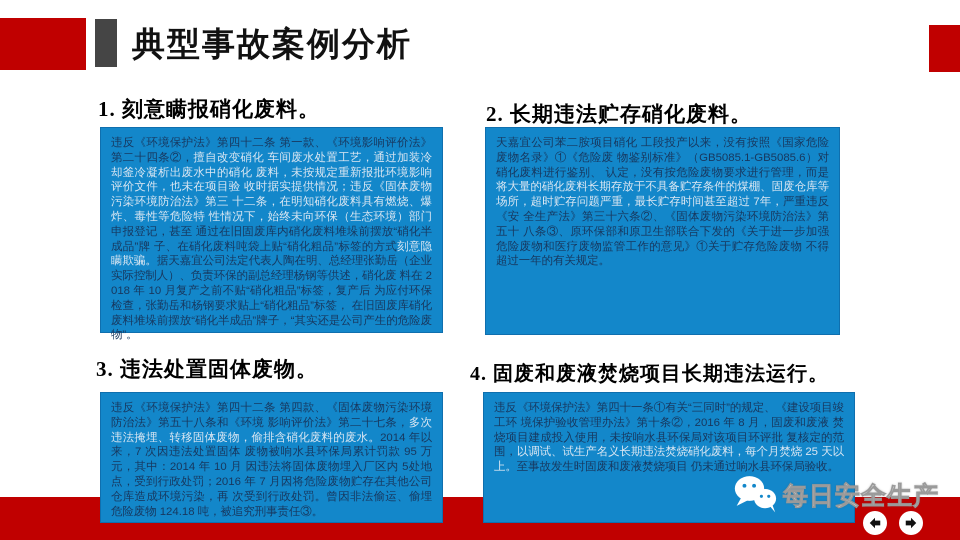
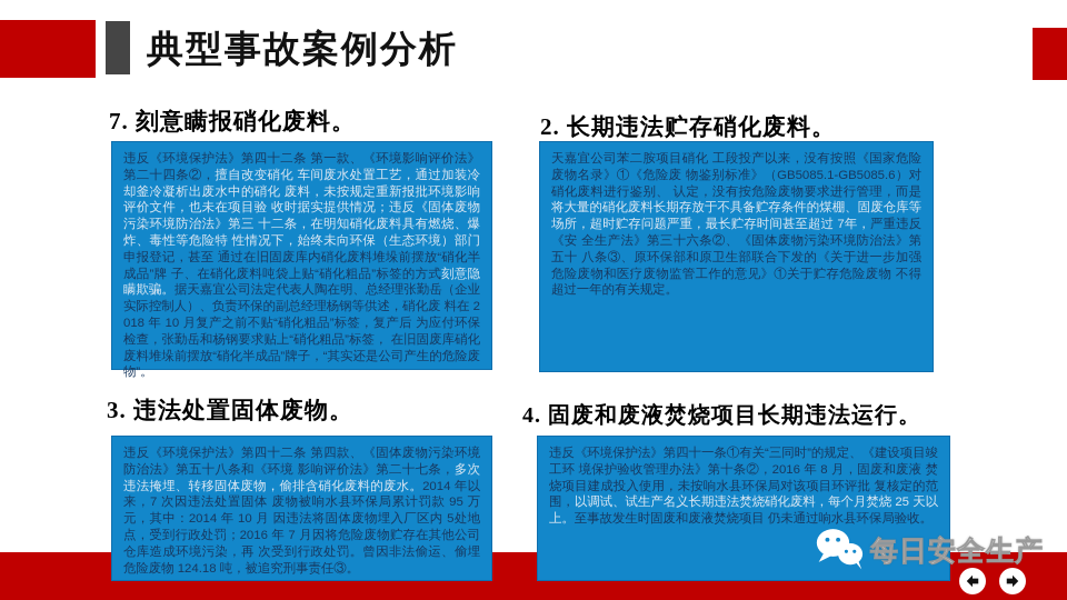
  典型事故案例分析
- 1. 刻意瞒报硝化废料。
+ 7. 刻意瞒报硝化废料。
  违反《环境保护法》第四十二条 第一款、《环境影响评价法》第二十四条②，擅自改变硝化 车间废水处置工艺，通过加装冷却釜冷凝析出废水中的硝化 废料，未按规定重新报批环境影响评价文件，也未在项目验 收时据实提供情况；违反《固体废物污染环境防治法》第三 十二条，在明知硝化废料具有燃烧、爆炸、毒性等危险特 性情况下，始终未向环保（生态环境）部门申报登记，甚至 通过在旧固废库内硝化废料堆垛前摆放“硝化半成品”牌 子、在硝化废料吨袋上贴“硝化粗品”标签的方式刻意隐瞒欺骗。据天嘉宜公司法定代表人陶在明、总经理张勤岳（企业实际控制人）、负责环保的副总经理杨钢等供述，硝化废 料在 2018 年 10 月复产之前不贴“硝化粗品”标签，复产后 为应付环保检查，张勤岳和杨钢要求贴上“硝化粗品”标签， 在旧固废库硝化废料堆垛前摆放“硝化半成品”牌子，“其实还是公司产生的危险废物”。
  2. 长期违法贮存硝化废料。
  天嘉宜公司苯二胺项目硝化 工段投产以来，没有按照《国家危险废物名录》①《危险废 物鉴别标准》（GB5085.1-GB5085.6）对硝化废料进行鉴别、 认定，没有按危险废物要求进行管理，而是将大量的硝化废料长期存放于不具备贮存条件的煤棚、固废仓库等场所，超时贮存问题严重，最长贮存时间甚至超过 7年，严重违反《安 全生产法》第三十六条②、《固体废物污染环境防治法》第五十 八条③、原环保部和原卫生部联合下发的《关于进一步加强危险废物和医疗废物监管工作的意见》①关于贮存危险废物 不得超过一年的有关规定。
  3. 违法处置固体废物。
  违反《环境保护法》第四十二条 第四款、《固体废物污染环境防治法》第五十八条和《环境 影响评价法》第二十七条，多次违法掩埋、转移固体废物，偷排含硝化废料的废水。2014 年以来，7 次因违法处置固体 废物被响水县环保局累计罚款 95 万元，其中：2014 年 10 月 因违法将固体废物埋入厂区内 5处地点，受到行政处罚；2016 年 7 月因将危险废物贮存在其他公司仓库造成环境污染，再 次受到行政处罚。曾因非法偷运、偷埋危险废物 124.18 吨，被追究刑事责任③。
  4. 固废和废液焚烧项目长期违法运行。
  违反《环境保护法》第四十一条①有关“三同时”的规定、《建设项目竣工环 境保护验收管理办法》第十条②，2016 年 8 月，固废和废液 焚烧项目建成投入使用，未按响水县环保局对该项目环评批 复核定的范围，以调试、试生产名义长期违法焚烧硝化废料，每个月焚烧 25 天以上。至事故发生时固废和废液焚烧项目 仍未通过响水县环保局验收。
  每日安全生产
